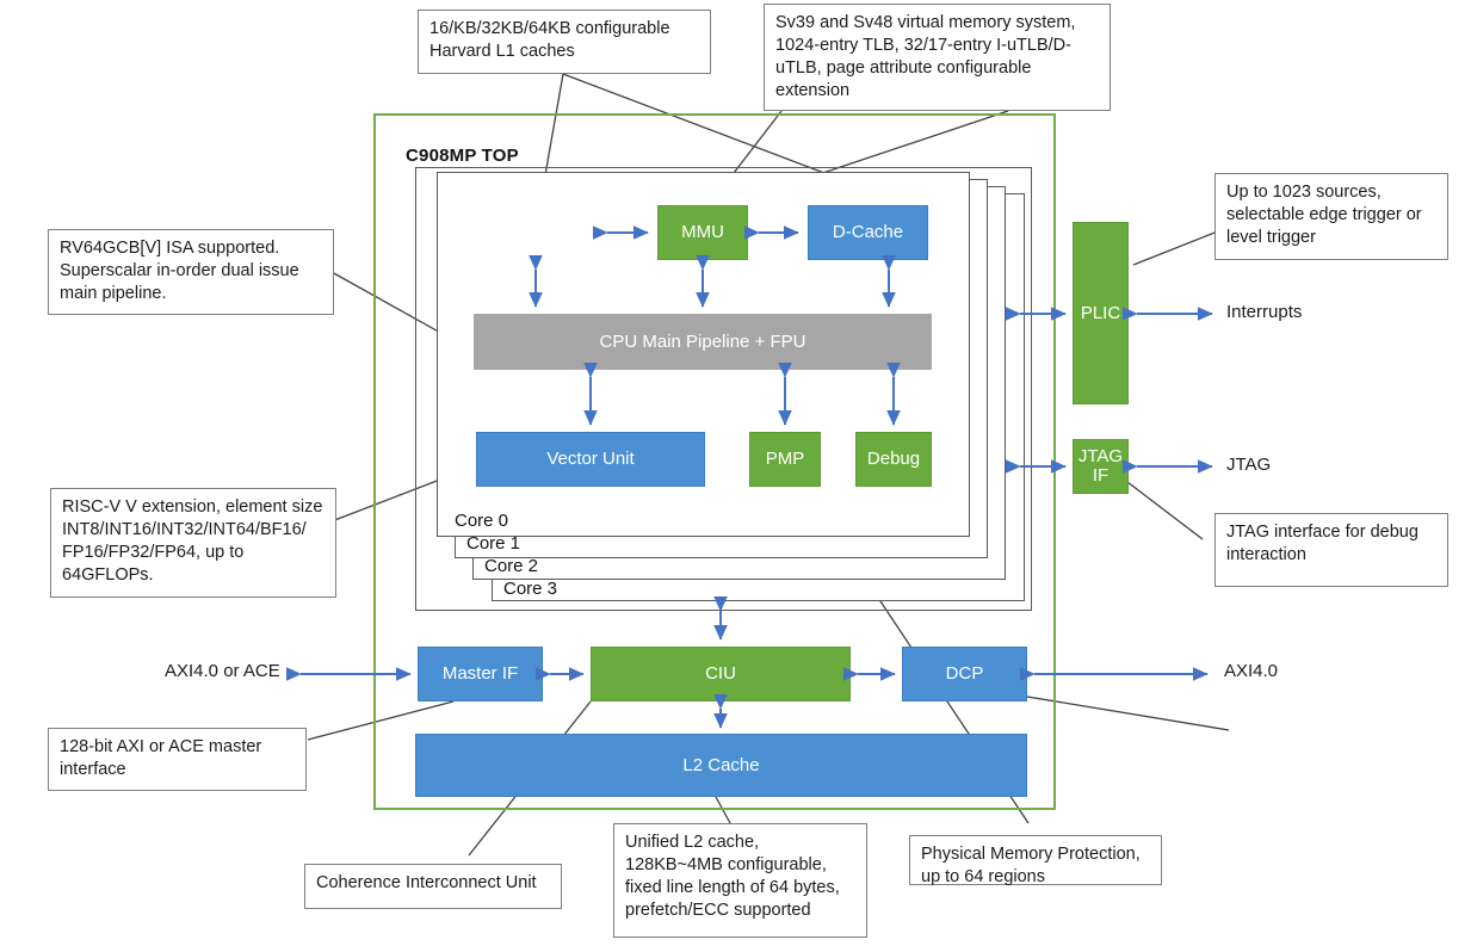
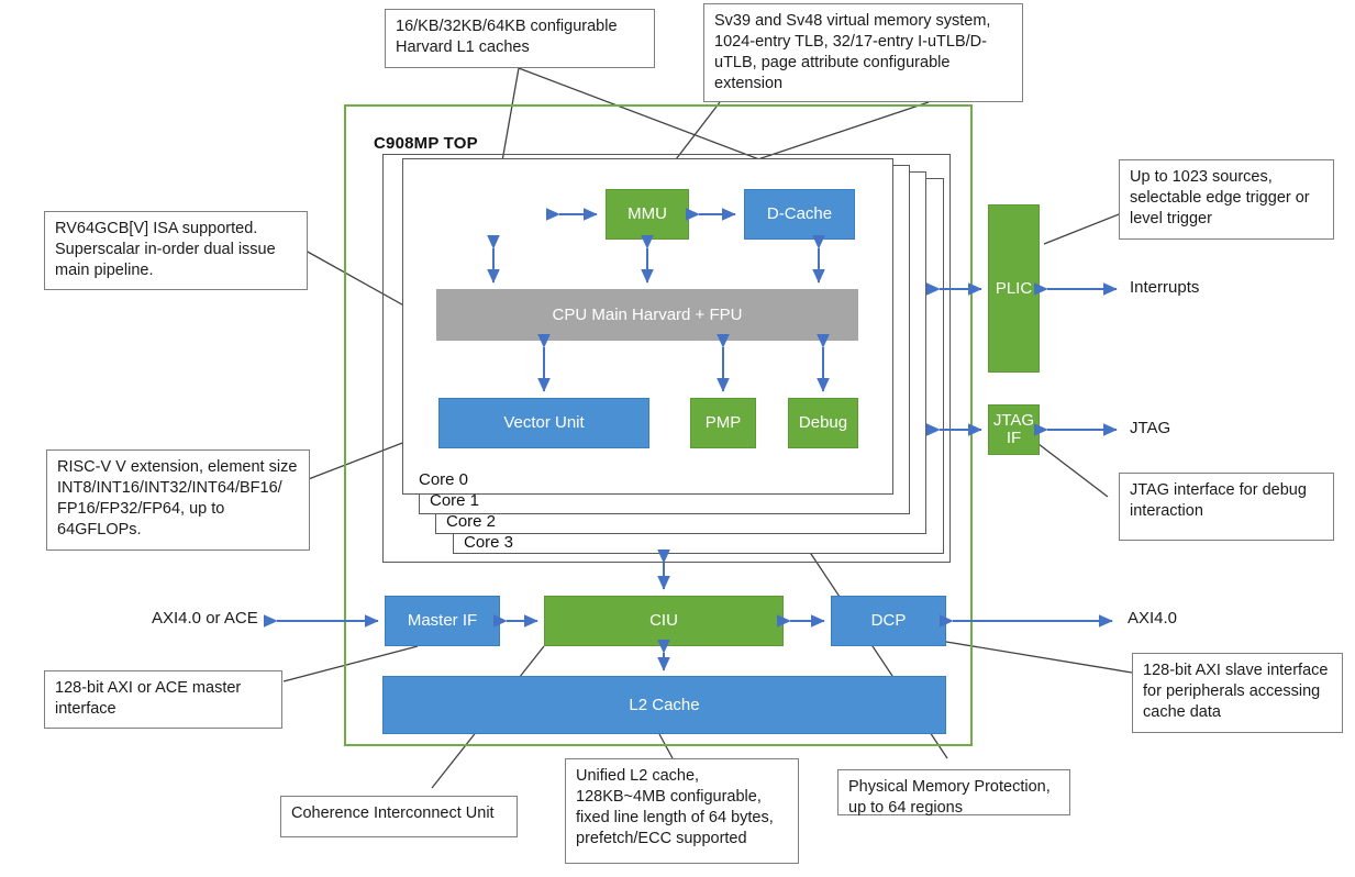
  C908MP TOP
  Core 3
  Core 2
  Core 1
  Core 0
  MMU
  D-Cache
- CPU Main Pipeline + FPU
+ CPU Main Harvard + FPU
  Vector Unit
  PMP
  Debug
  PLIC
  JTAG
  IF
  Master IF
  CIU
  DCP
  L2 Cache
  Interrupts
  JTAG
  AXI4.0 or ACE
  AXI4.0
  16/KB/32KB/64KB configurable
  Harvard L1 caches
  Sv39 and Sv48 virtual memory system,
  1024-entry TLB, 32/17-entry I-uTLB/D-
  uTLB, page attribute configurable
  extension
  RV64GCB[V] ISA supported.
  Superscalar in-order dual issue
  main pipeline.
  RISC-V V extension, element size
  INT8/INT16/INT32/INT64/BF16/
  FP16/FP32/FP64, up to
  64GFLOPs.
  Up to 1023 sources,
  selectable edge trigger or
  level trigger
  JTAG interface for debug
  interaction
  128-bit AXI or ACE master
  interface
+ 128-bit AXI slave interface
+ for peripherals accessing
+ cache data
  Coherence Interconnect Unit
  Unified L2 cache,
  128KB~4MB configurable,
  fixed line length of 64 bytes,
  prefetch/ECC supported
  Physical Memory Protection,
  up to 64 regions
